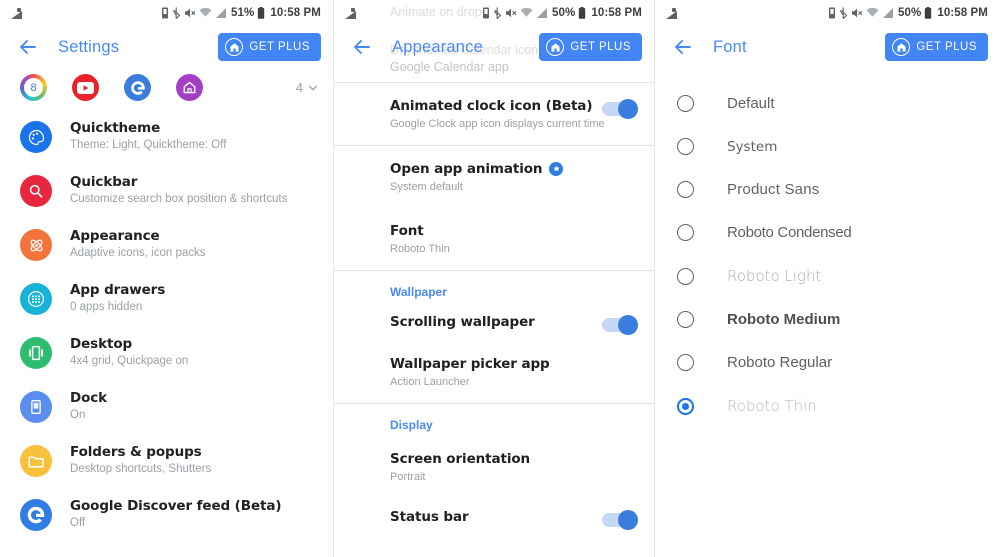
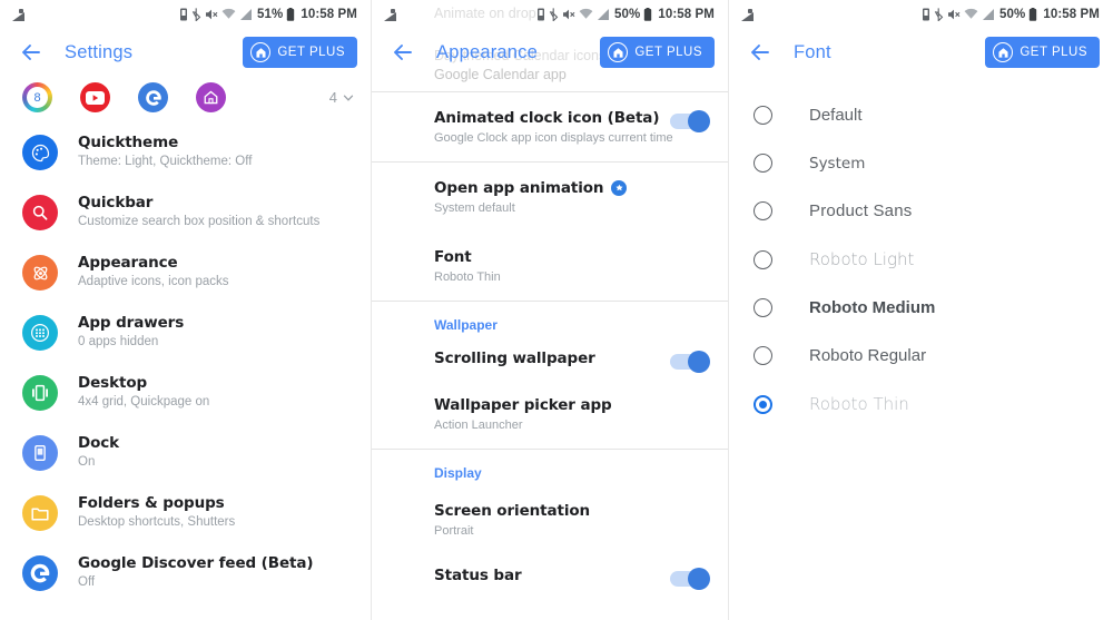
  51%
  10:58 PM
  Settings
  GET PLUS
  8
  4
  Quicktheme
  Theme: Light, Quicktheme: Off
  Quickbar
  Customize search box position & shortcuts
  Appearance
  Adaptive icons, icon packs
  App drawers
  0 apps hidden
  Desktop
  4x4 grid, Quickpage on
  Dock
  On
  Folders & popups
  Desktop shortcuts, Shutters
  Google Discover feed (Beta)
  Off
  Animate on drop
  Day themed Calendar icon
  50%
  10:58 PM
  Appearance
  GET PLUS
  Google Calendar app
  Animated clock icon (Beta)
  Google Clock app icon displays current time
  Open app animation
  System default
  Font
  Roboto Thin
  Wallpaper
  Scrolling wallpaper
  Wallpaper picker app
  Action Launcher
  Display
  Screen orientation
  Portrait
  Status bar
  50%
  10:58 PM
  Font
  GET PLUS
  Default
  System
  Product Sans
- Roboto Condensed
  Roboto Light
  Roboto Medium
  Roboto Regular
  Roboto Thin
